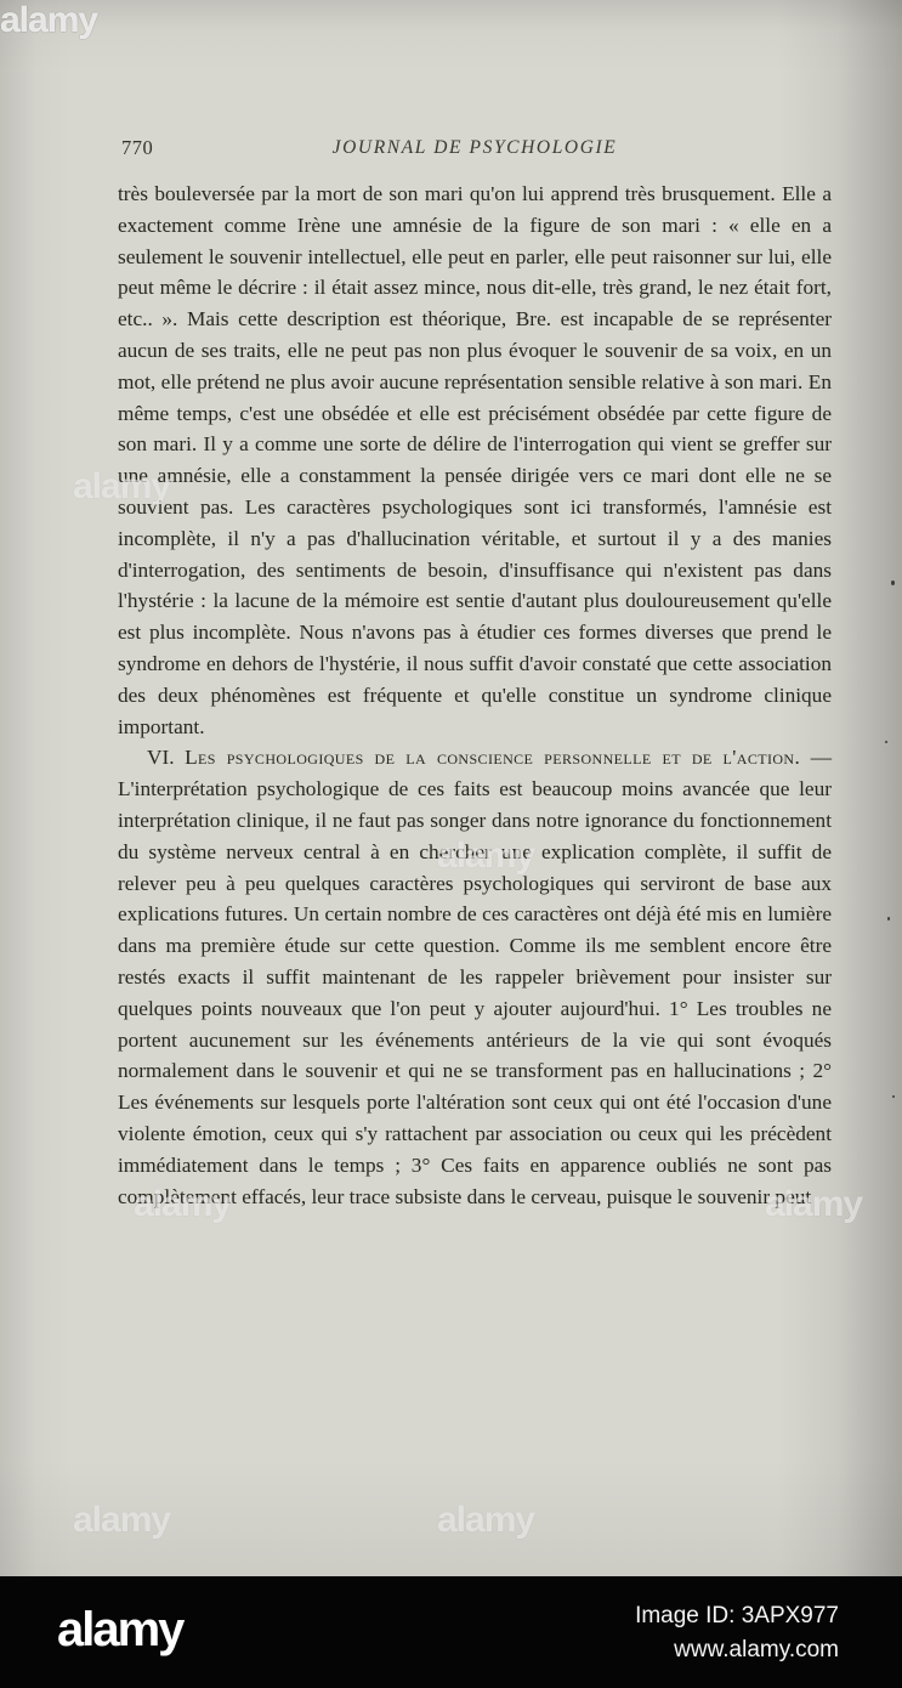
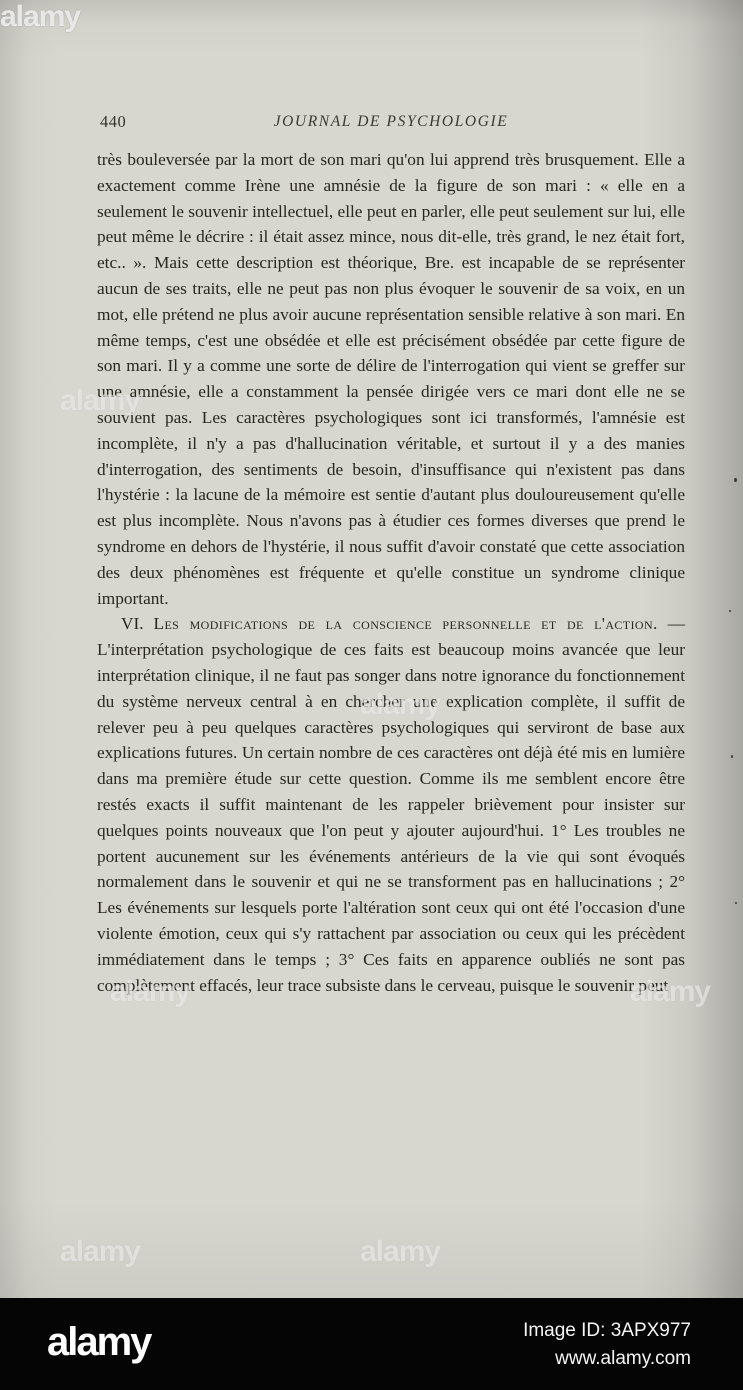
- 770
+ 440
  JOURNAL DE PSYCHOLOGIE
- très bouleversée par la mort de son mari qu'on lui apprend très brusquement. Elle a exactement comme Irène une amnésie de la figure de son mari : « elle en a seulement le souvenir intellectuel, elle peut en parler, elle peut raisonner sur lui, elle peut même le décrire : il était assez mince, nous dit-elle, très grand, le nez était fort, etc.. ». Mais cette description est théorique, Bre. est incapable de se représenter aucun de ses traits, elle ne peut pas non plus évoquer le souvenir de sa voix, en un mot, elle prétend ne plus avoir aucune représentation sensible relative à son mari. En même temps, c'est une obsédée et elle est précisément obsédée par cette figure de son mari. Il y a comme une sorte de délire de l'interrogation qui vient se greffer sur une amnésie, elle a constamment la pensée dirigée vers ce mari dont elle ne se souvient pas. Les caractères psychologiques sont ici transformés, l'amnésie est incomplète, il n'y a pas d'hallucination véritable, et surtout il y a des manies d'interrogation, des sentiments de besoin, d'insuffisance qui n'existent pas dans l'hystérie : la lacune de la mémoire est sentie d'autant plus douloureusement qu'elle est plus incomplète. Nous n'avons pas à étudier ces formes diverses que prend le syndrome en dehors de l'hystérie, il nous suffit d'avoir constaté que cette association des deux phénomènes est fréquente et qu'elle constitue un syndrome clinique important.
+ très bouleversée par la mort de son mari qu'on lui apprend très brusquement. Elle a exactement comme Irène une amnésie de la figure de son mari : « elle en a seulement le souvenir intellectuel, elle peut en parler, elle peut seulement sur lui, elle peut même le décrire : il était assez mince, nous dit-elle, très grand, le nez était fort, etc.. ». Mais cette description est théorique, Bre. est incapable de se représenter aucun de ses traits, elle ne peut pas non plus évoquer le souvenir de sa voix, en un mot, elle prétend ne plus avoir aucune représentation sensible relative à son mari. En même temps, c'est une obsédée et elle est précisément obsédée par cette figure de son mari. Il y a comme une sorte de délire de l'interrogation qui vient se greffer sur une amnésie, elle a constamment la pensée dirigée vers ce mari dont elle ne se souvient pas. Les caractères psychologiques sont ici transformés, l'amnésie est incomplète, il n'y a pas d'hallucination véritable, et surtout il y a des manies d'interrogation, des sentiments de besoin, d'insuffisance qui n'existent pas dans l'hystérie : la lacune de la mémoire est sentie d'autant plus douloureusement qu'elle est plus incomplète. Nous n'avons pas à étudier ces formes diverses que prend le syndrome en dehors de l'hystérie, il nous suffit d'avoir constaté que cette association des deux phénomènes est fréquente et qu'elle constitue un syndrome clinique important.
- VI. Les psychologiques de la conscience personnelle et de l'action. — L'interprétation psychologique de ces faits est beaucoup moins avancée que leur interprétation clinique, il ne faut pas songer dans notre ignorance du fonctionnement du système nerveux central à en chercher une explication complète, il suffit de relever peu à peu quelques caractères psychologiques qui serviront de base aux explications futures. Un certain nombre de ces caractères ont déjà été mis en lumière dans ma première étude sur cette question. Comme ils me semblent encore être restés exacts il suffit maintenant de les rappeler brièvement pour insister sur quelques points nouveaux que l'on peut y ajouter aujourd'hui. 1° Les troubles ne portent aucunement sur les événements antérieurs de la vie qui sont évoqués normalement dans le souvenir et qui ne se transforment pas en hallucinations ; 2° Les événements sur lesquels porte l'altération sont ceux qui ont été l'occasion d'une violente émotion, ceux qui s'y rattachent par association ou ceux qui les précèdent immédiatement dans le temps ; 3° Ces faits en apparence oubliés ne sont pas complètement effacés, leur trace subsiste dans le cerveau, puisque le souvenir peut
+ VI. Les modifications de la conscience personnelle et de l'action. — L'interprétation psychologique de ces faits est beaucoup moins avancée que leur interprétation clinique, il ne faut pas songer dans notre ignorance du fonctionnement du système nerveux central à en chercher une explication complète, il suffit de relever peu à peu quelques caractères psychologiques qui serviront de base aux explications futures. Un certain nombre de ces caractères ont déjà été mis en lumière dans ma première étude sur cette question. Comme ils me semblent encore être restés exacts il suffit maintenant de les rappeler brièvement pour insister sur quelques points nouveaux que l'on peut y ajouter aujourd'hui. 1° Les troubles ne portent aucunement sur les événements antérieurs de la vie qui sont évoqués normalement dans le souvenir et qui ne se transforment pas en hallucinations ; 2° Les événements sur lesquels porte l'altération sont ceux qui ont été l'occasion d'une violente émotion, ceux qui s'y rattachent par association ou ceux qui les précèdent immédiatement dans le temps ; 3° Ces faits en apparence oubliés ne sont pas complètement effacés, leur trace subsiste dans le cerveau, puisque le souvenir peut
  alamy
  alamy
  alamy
  alamy
  alamy
  alamy
  alamy
  alamy
  Image ID: 3APX977
  www.alamy.com
